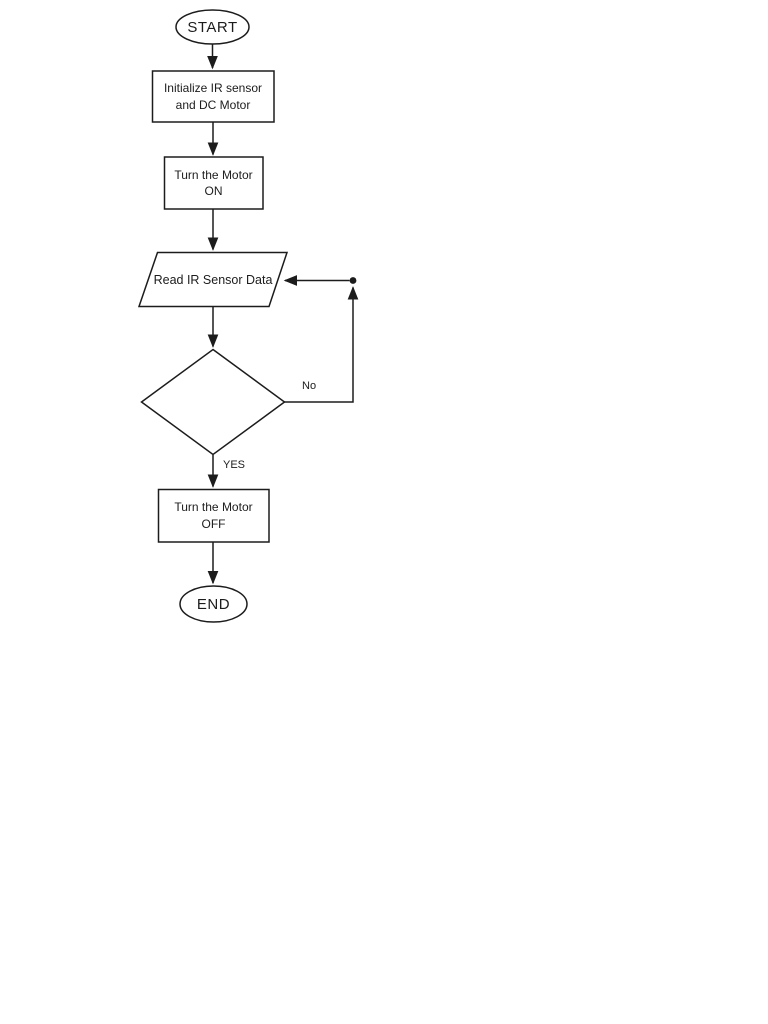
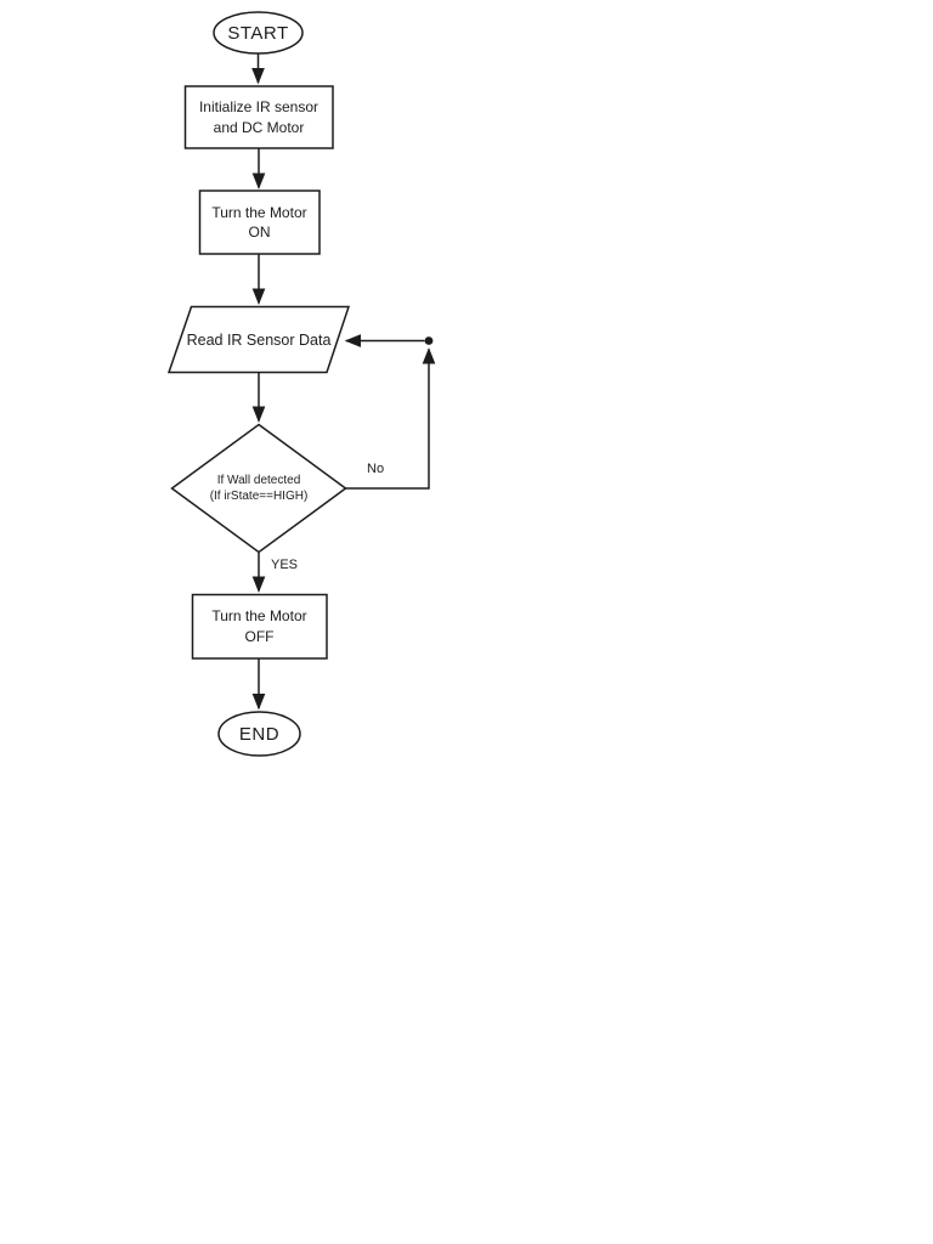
  START
  Initialize IR sensor
  and DC Motor
  Turn the Motor
  ON
  Read IR Sensor Data
+ If Wall detected
+ (If irState==HIGH)
  Turn the Motor
  OFF
  END
  YES
  No
